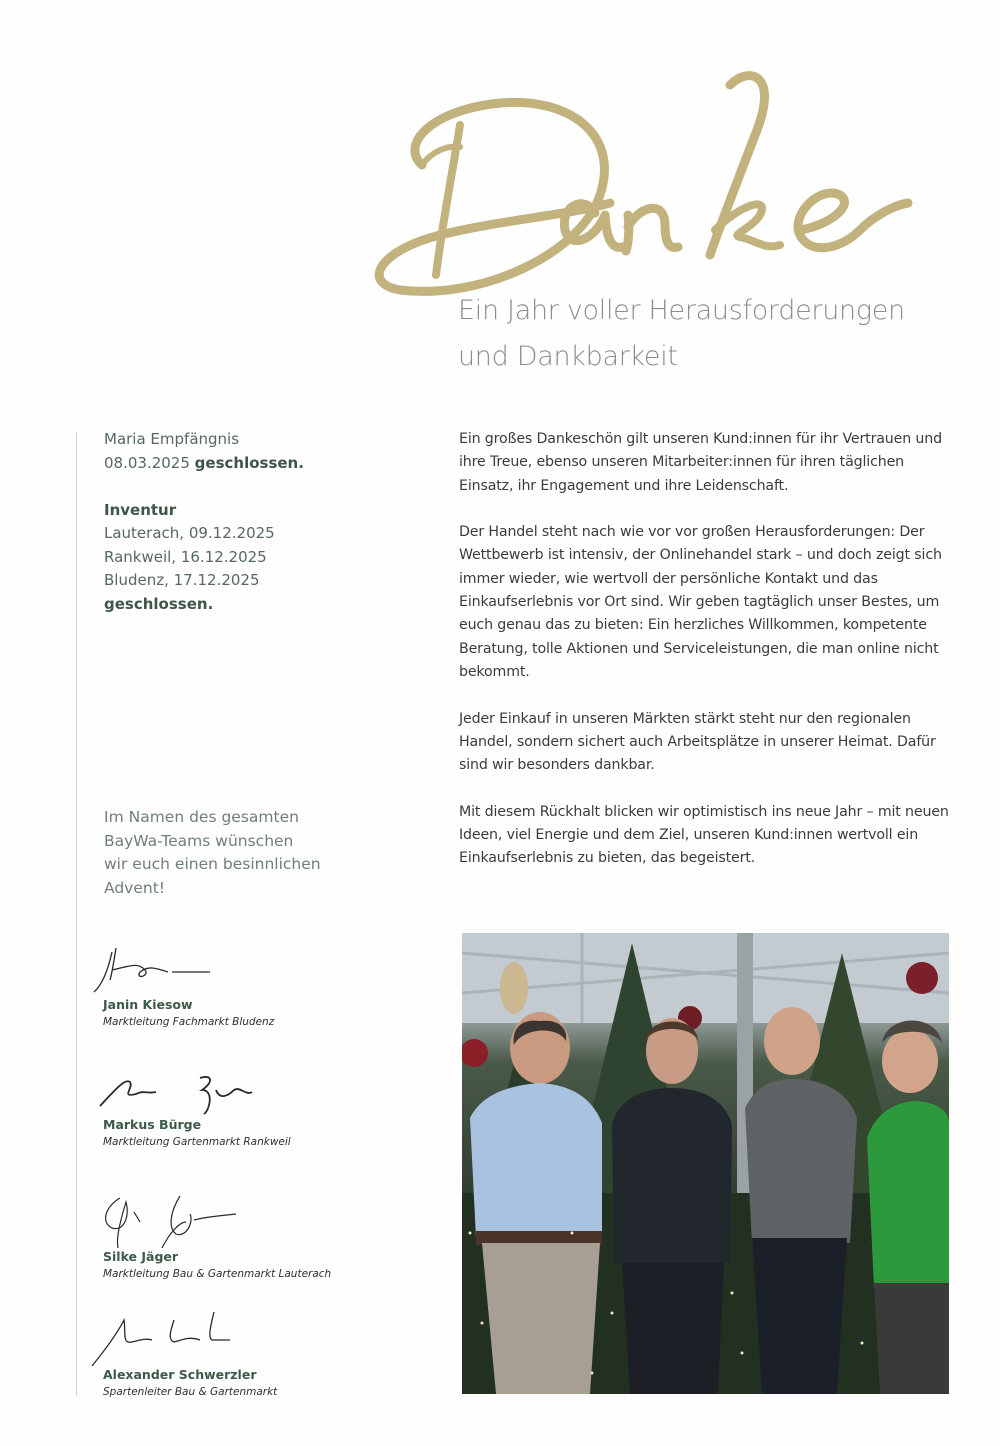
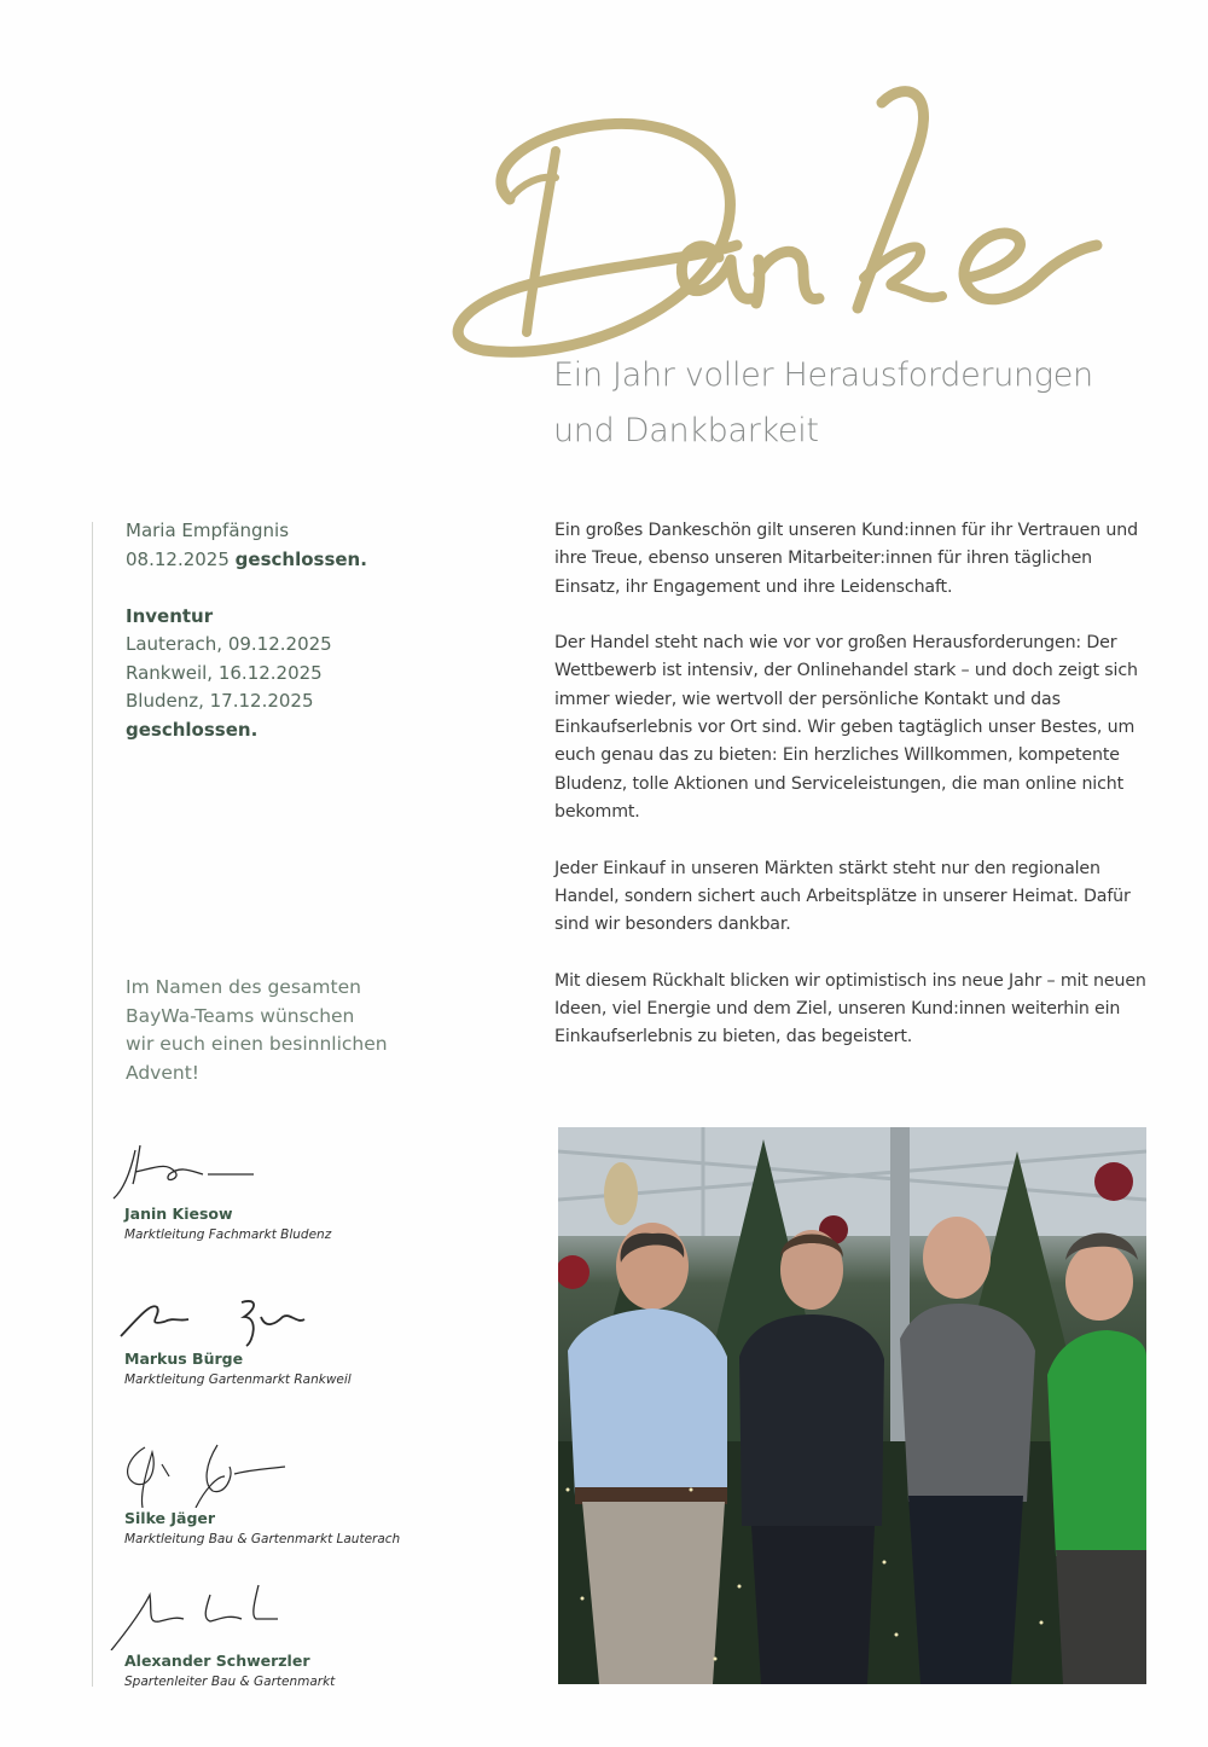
  Ein Jahr voller Herausforderungen
  und Dankbarkeit
  Maria Empfängnis
- 08.03.2025 geschlossen.
+ 08.12.2025 geschlossen.
  Inventur
  Lauterach, 09.12.2025
  Rankweil, 16.12.2025
  Bludenz, 17.12.2025
  geschlossen.
  Im Namen des gesamten
  BayWa-Teams wünschen
  wir euch einen besinnlichen
  Advent!
  Janin Kiesow
  Marktleitung Fachmarkt Bludenz
  Markus Bürge
  Marktleitung Gartenmarkt Rankweil
  Silke Jäger
  Marktleitung Bau & Gartenmarkt Lauterach
  Alexander Schwerzler
  Spartenleiter Bau & Gartenmarkt
  Ein großes Dankeschön gilt unseren Kund:innen für ihr Vertrauen und ihre Treue, ebenso unseren Mitarbeiter:innen für ihren täglichen Einsatz, ihr Engagement und ihre Leidenschaft.
- Der Handel steht nach wie vor vor großen Herausforderungen: Der Wettbewerb ist intensiv, der Onlinehandel stark – und doch zeigt sich immer wieder, wie wertvoll der persönliche Kontakt und das Einkaufserlebnis vor Ort sind. Wir geben tagtäglich unser Bestes, um euch genau das zu bieten: Ein herzliches Willkommen, kompetente Beratung, tolle Aktionen und Serviceleistungen, die man online nicht bekommt.
+ Der Handel steht nach wie vor vor großen Herausforderungen: Der Wettbewerb ist intensiv, der Onlinehandel stark – und doch zeigt sich immer wieder, wie wertvoll der persönliche Kontakt und das Einkaufserlebnis vor Ort sind. Wir geben tagtäglich unser Bestes, um euch genau das zu bieten: Ein herzliches Willkommen, kompetente Bludenz, tolle Aktionen und Serviceleistungen, die man online nicht bekommt.
  Jeder Einkauf in unseren Märkten stärkt steht nur den regionalen Handel, sondern sichert auch Arbeitsplätze in unserer Heimat. Dafür sind wir besonders dankbar.
- Mit diesem Rückhalt blicken wir optimistisch ins neue Jahr – mit neuen Ideen, viel Energie und dem Ziel, unseren Kund:innen wertvoll ein Einkaufserlebnis zu bieten, das begeistert.
+ Mit diesem Rückhalt blicken wir optimistisch ins neue Jahr – mit neuen Ideen, viel Energie und dem Ziel, unseren Kund:innen weiterhin ein Einkaufserlebnis zu bieten, das begeistert.
